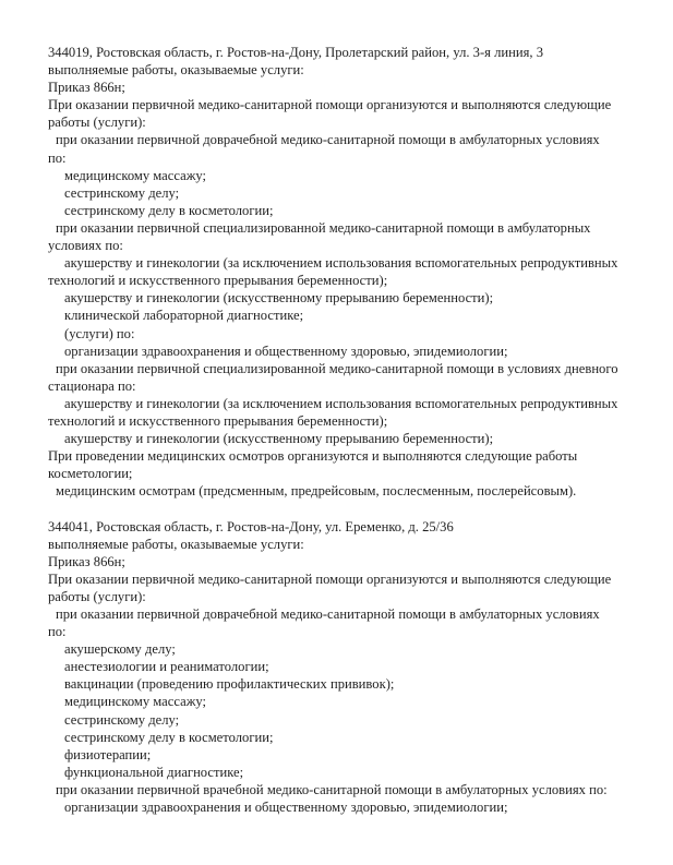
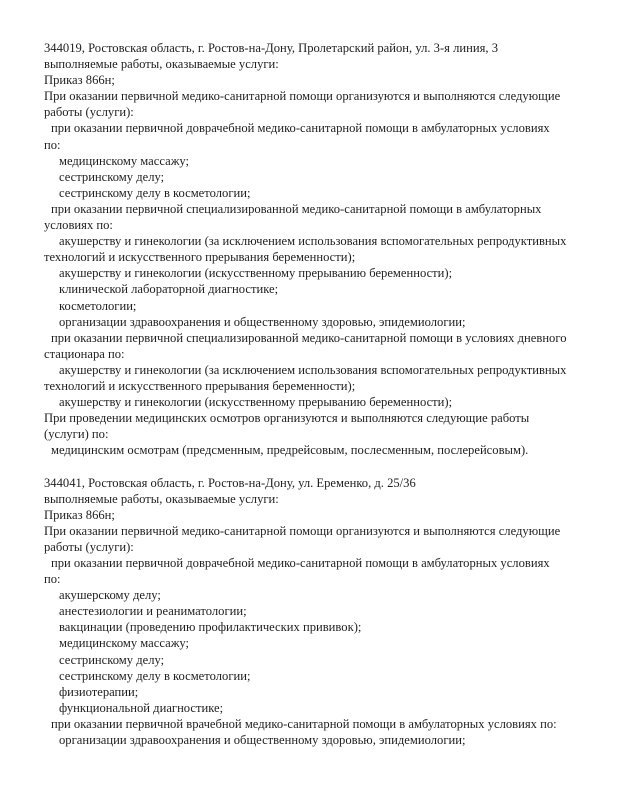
  344019, Ростовская область, г. Ростов-на-Дону, Пролетарский район, ул. 3-я линия, 3
  выполняемые работы, оказываемые услуги:
  Приказ 866н;
  При оказании первичной медико-санитарной помощи организуются и выполняются следующие
  работы (услуги):
  при оказании первичной доврачебной медико-санитарной помощи в амбулаторных условиях
  по:
  медицинскому массажу;
  сестринскому делу;
  сестринскому делу в косметологии;
  при оказании первичной специализированной медико-санитарной помощи в амбулаторных
  условиях по:
  акушерству и гинекологии (за исключением использования вспомогательных репродуктивных
  технологий и искусственного прерывания беременности);
  акушерству и гинекологии (искусственному прерыванию беременности);
  клинической лабораторной диагностике;
- (услуги) по:
+ косметологии;
  организации здравоохранения и общественному здоровью, эпидемиологии;
  при оказании первичной специализированной медико-санитарной помощи в условиях дневного
  стационара по:
  акушерству и гинекологии (за исключением использования вспомогательных репродуктивных
  технологий и искусственного прерывания беременности);
  акушерству и гинекологии (искусственному прерыванию беременности);
  При проведении медицинских осмотров организуются и выполняются следующие работы
- косметологии;
+ (услуги) по:
  медицинским осмотрам (предсменным, предрейсовым, послесменным, послерейсовым).
  344041, Ростовская область, г. Ростов-на-Дону, ул. Еременко, д. 25/36
  выполняемые работы, оказываемые услуги:
  Приказ 866н;
  При оказании первичной медико-санитарной помощи организуются и выполняются следующие
  работы (услуги):
  при оказании первичной доврачебной медико-санитарной помощи в амбулаторных условиях
  по:
  акушерскому делу;
  анестезиологии и реаниматологии;
  вакцинации (проведению профилактических прививок);
  медицинскому массажу;
  сестринскому делу;
  сестринскому делу в косметологии;
  физиотерапии;
  функциональной диагностике;
  при оказании первичной врачебной медико-санитарной помощи в амбулаторных условиях по:
  организации здравоохранения и общественному здоровью, эпидемиологии;
